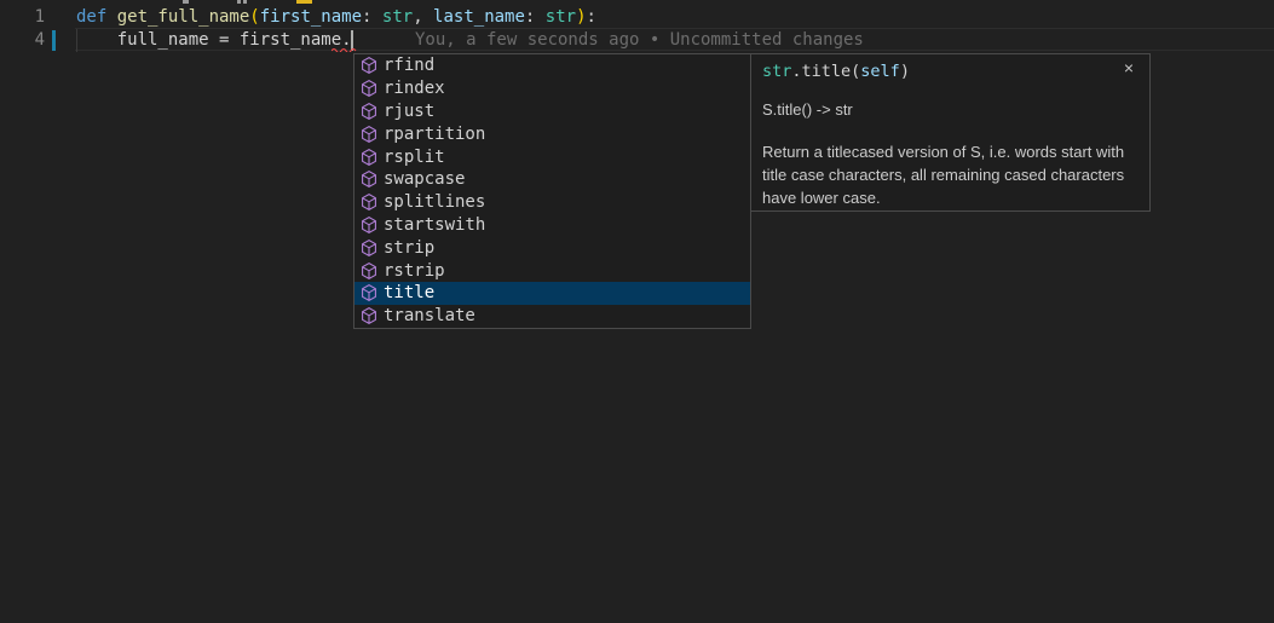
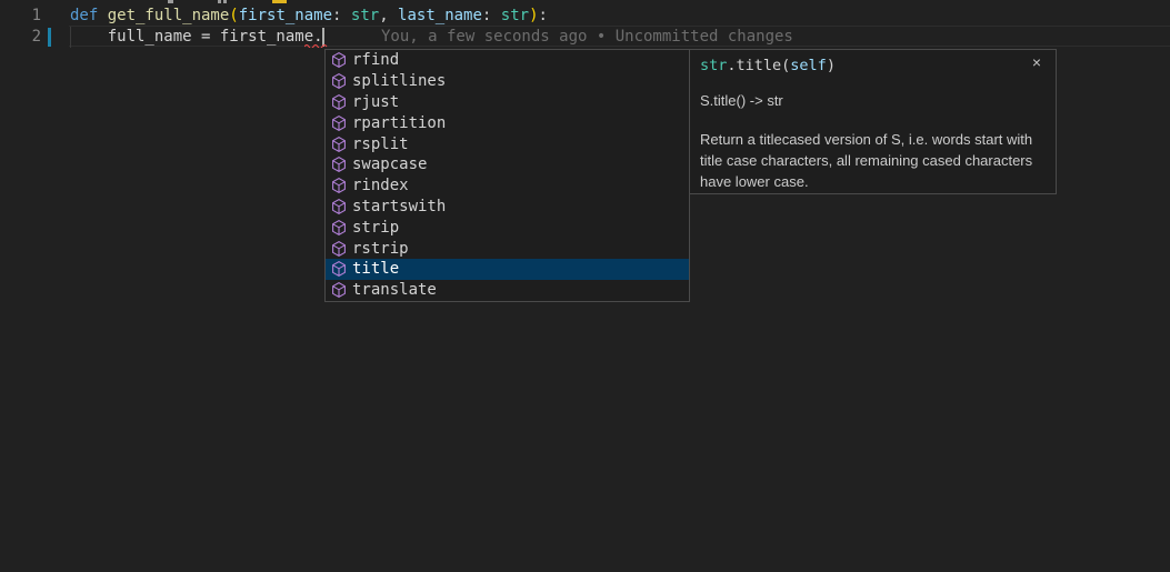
  1
- 4
+ 2
  def get_full_name(first_name: str, last_name: str):
  full_name = first_name.
  You, a few seconds ago • Uncommitted changes
  rfind
- rindex
+ splitlines
  rjust
  rpartition
  rsplit
  swapcase
- splitlines
+ rindex
  startswith
  strip
  rstrip
  title
  translate
  str.title(self)
  ×
  S.title() -> str
  Return a titlecased version of S, i.e. words start with title case characters, all remaining cased characters have lower case.
